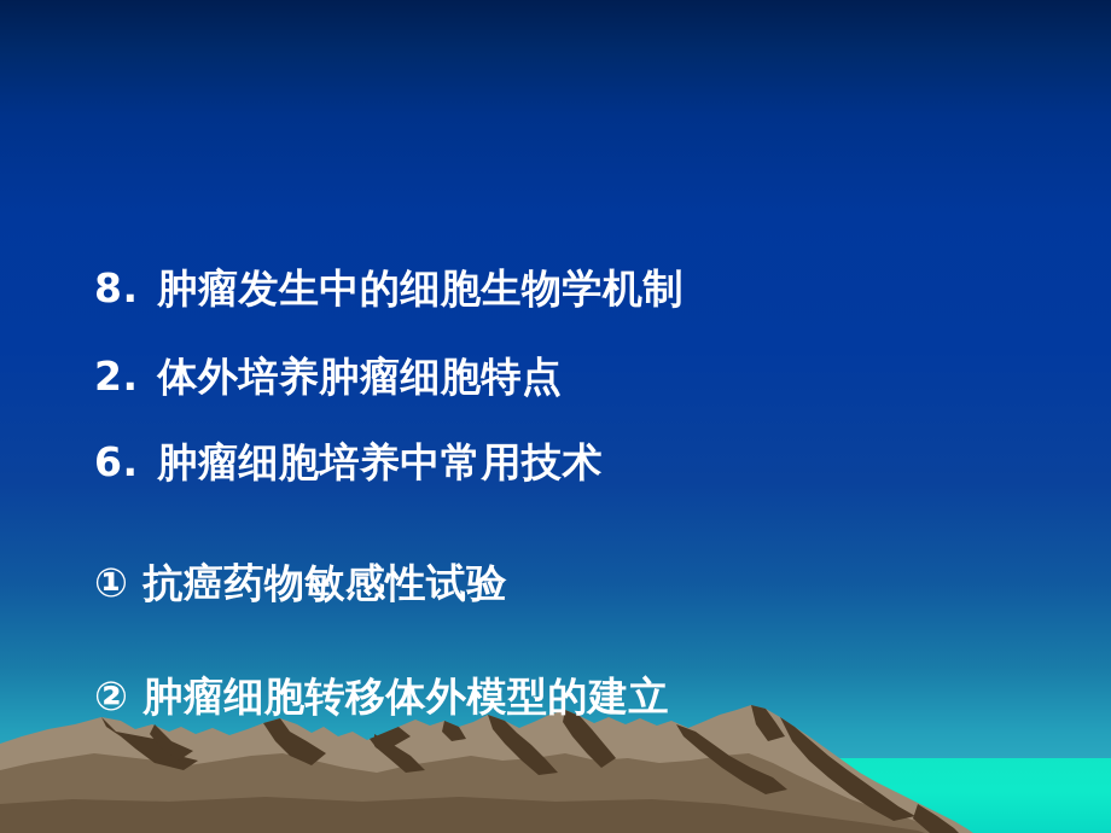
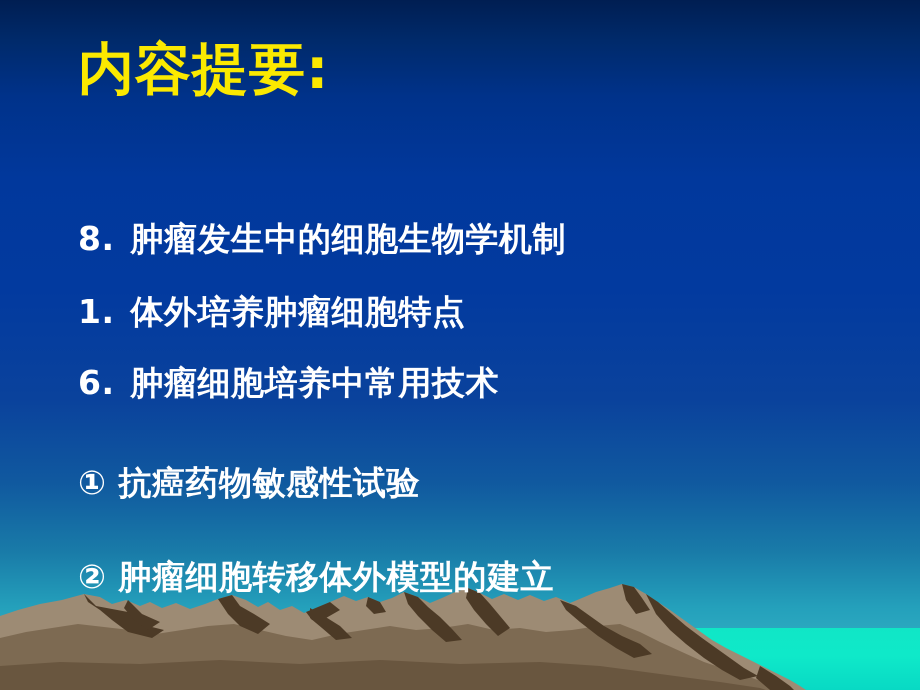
+ 内容提要:
  8. 肿瘤发生中的细胞生物学机制
- 2. 体外培养肿瘤细胞特点
+ 1. 体外培养肿瘤细胞特点
  6. 肿瘤细胞培养中常用技术
  ① 抗癌药物敏感性试验
  ② 肿瘤细胞转移体外模型的建立
